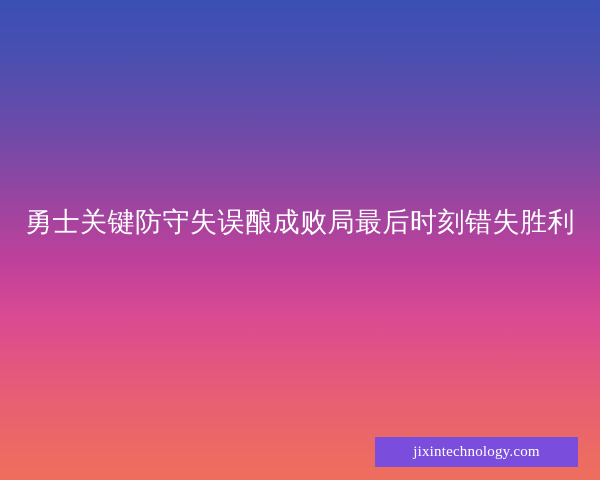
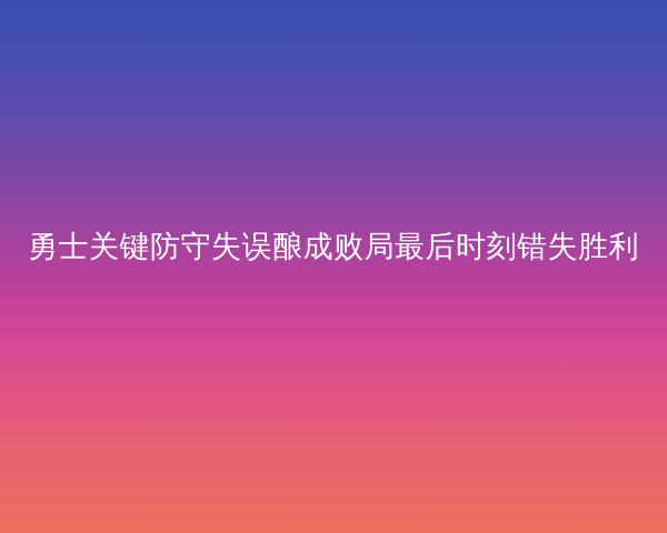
  勇士关键防守失误酿成败局最后时刻错失胜利
- jixintechnology.com
